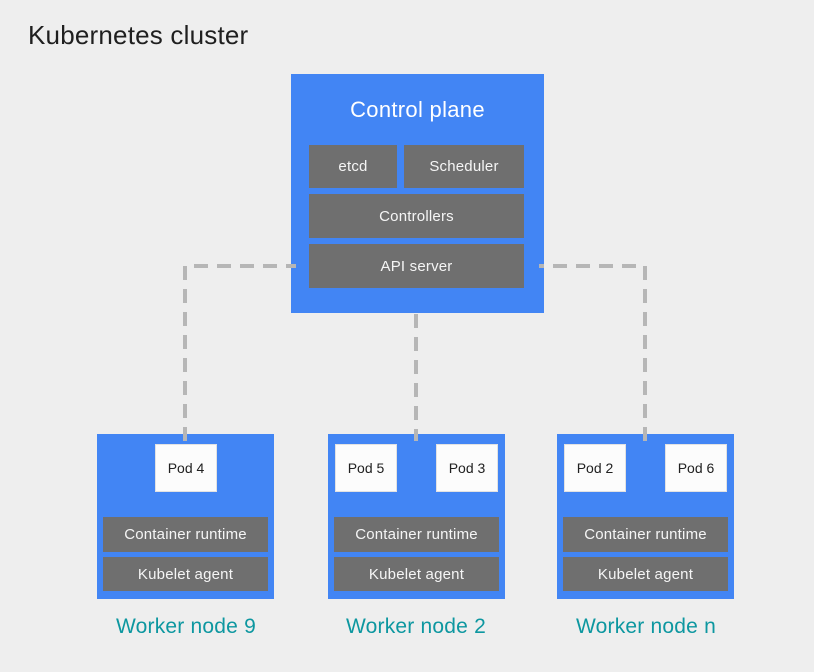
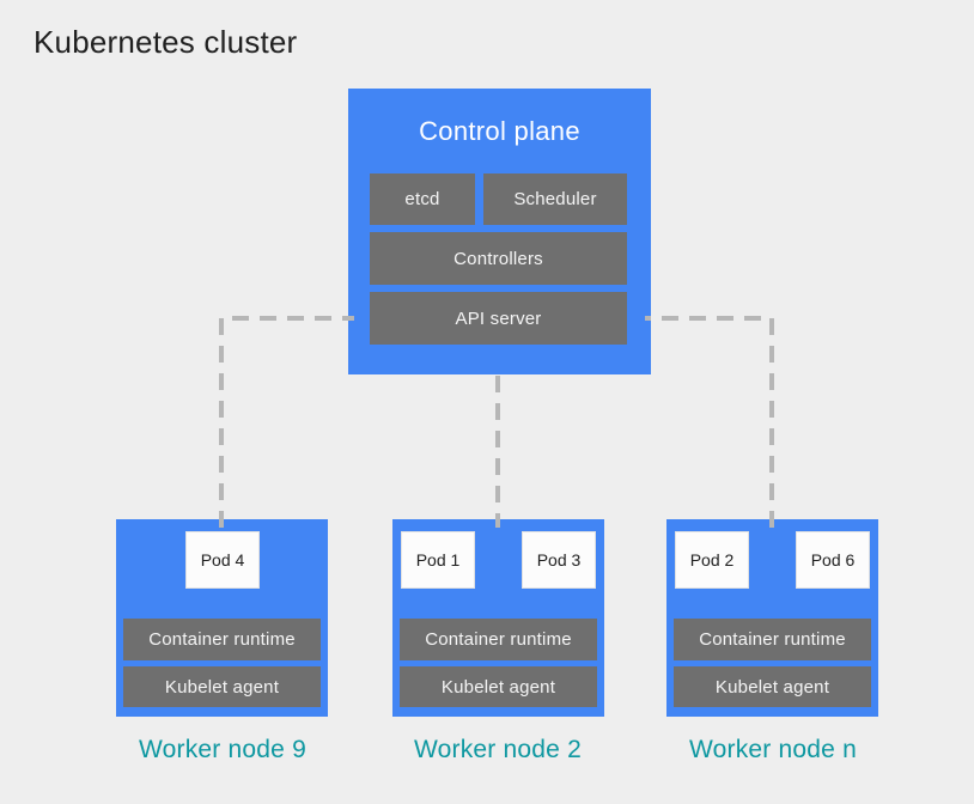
  Kubernetes cluster
  Control plane
  etcd
  Scheduler
  Controllers
  API server
  Pod 4
  Container runtime
  Kubelet agent
- Pod 5
+ Pod 1
  Pod 3
  Container runtime
  Kubelet agent
  Pod 2
  Pod 6
  Container runtime
  Kubelet agent
  Worker node 9
  Worker node 2
  Worker node n
